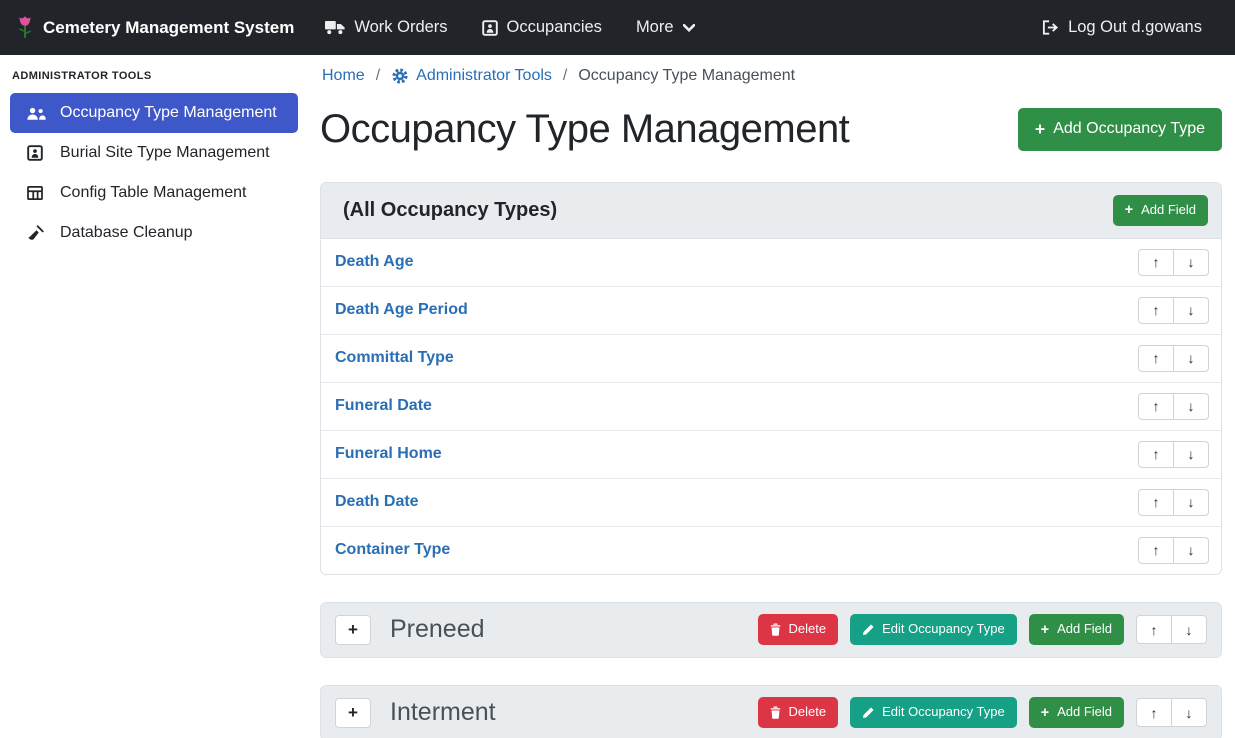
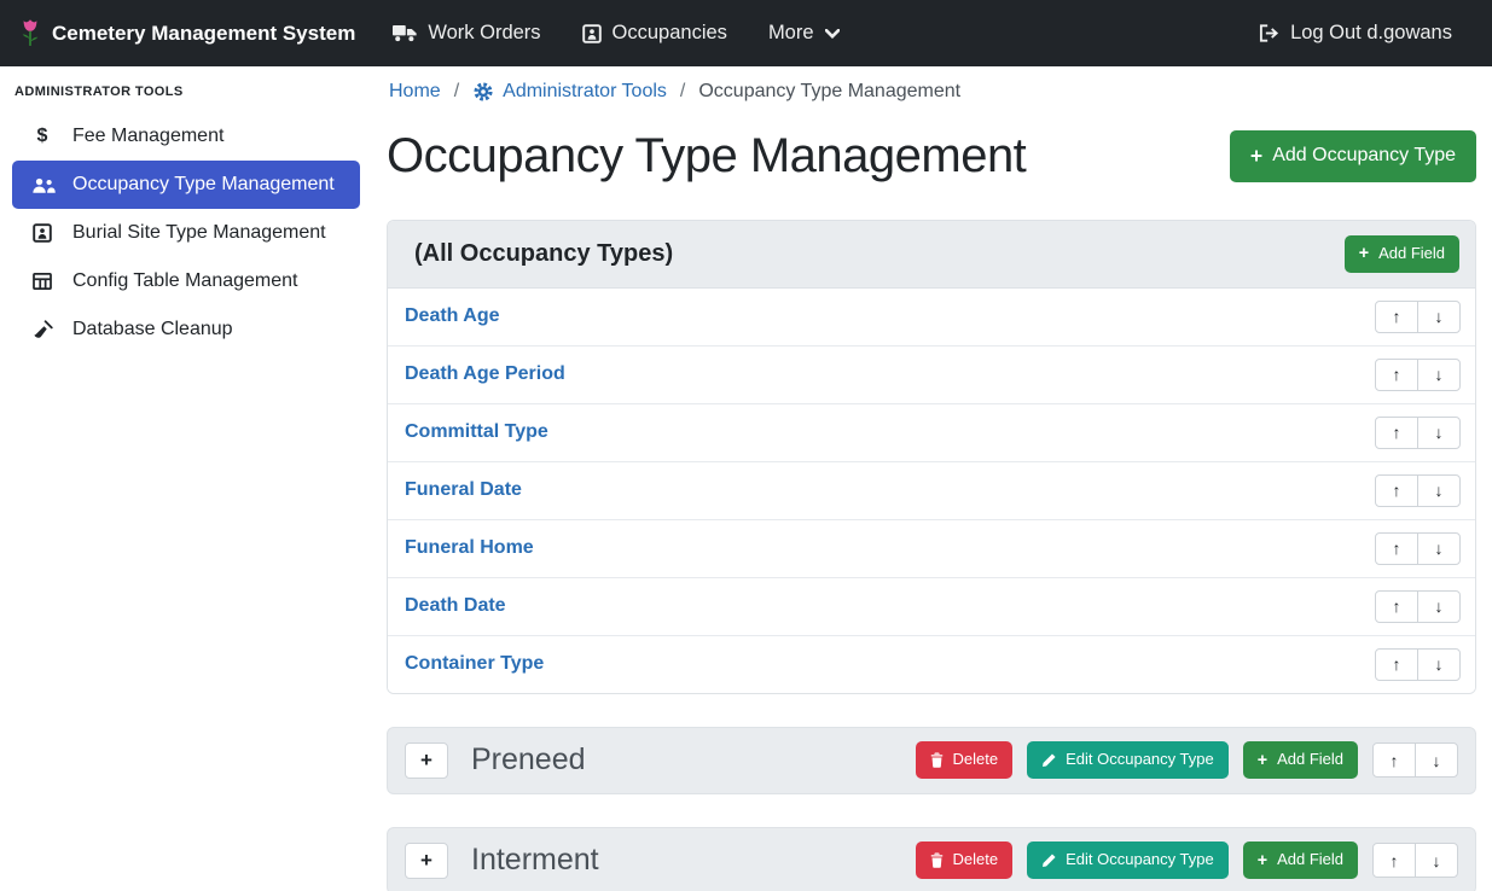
  Cemetery Management System
  Work Orders
  Occupancies
  More
  Log Out d.gowans
  ADMINISTRATOR TOOLS
+ $
+ Fee Management
  Occupancy Type Management
  Burial Site Type Management
  Config Table Management
  Database Cleanup
  Home
  /
  Administrator Tools
  /
  Occupancy Type Management
  Occupancy Type Management
  +
  Add Occupancy Type
  (All Occupancy Types)
  +
  Add Field
  Death Age
  ↑
  ↓
  Death Age Period
  ↑
  ↓
  Committal Type
  ↑
  ↓
  Funeral Date
  ↑
  ↓
  Funeral Home
  ↑
  ↓
  Death Date
  ↑
  ↓
  Container Type
  ↑
  ↓
  +
  Preneed
  Delete
  Edit Occupancy Type
  +
  Add Field
  ↑
  ↓
  +
  Interment
  Delete
  Edit Occupancy Type
  +
  Add Field
  ↑
  ↓
